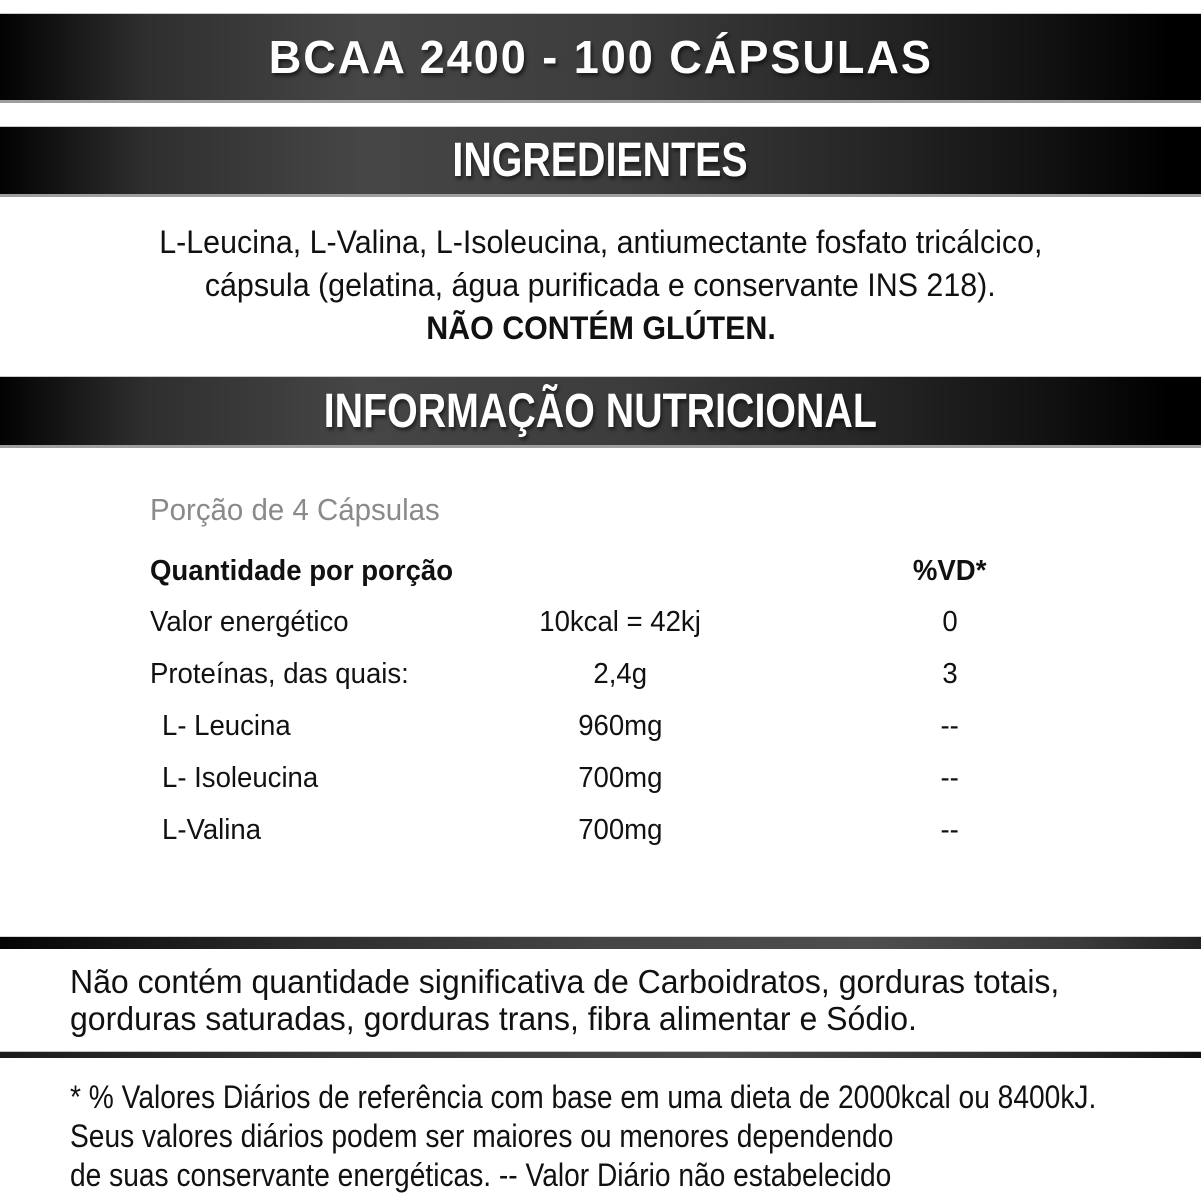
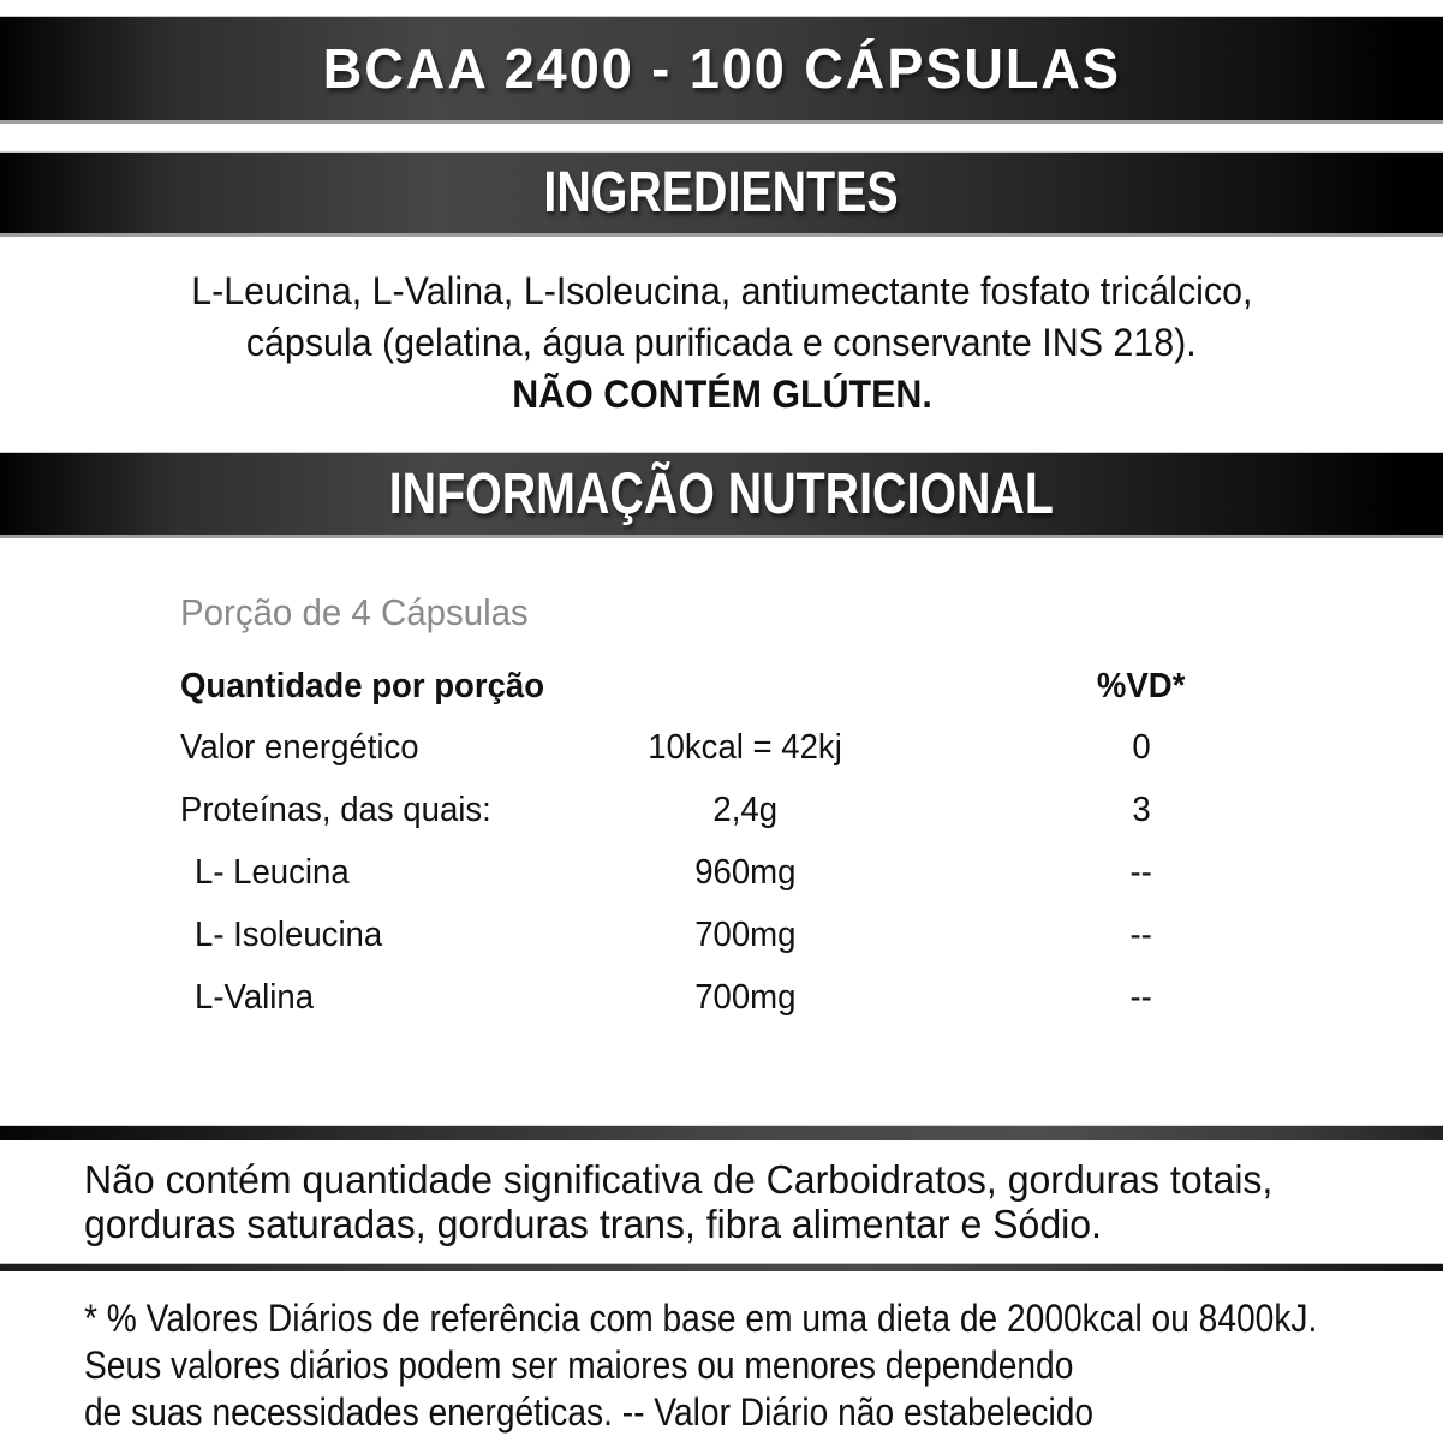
  BCAA 2400 - 100 CÁPSULAS
  INGREDIENTES
  L-Leucina, L-Valina, L-Isoleucina, antiumectante fosfato tricálcico,
  cápsula (gelatina, água purificada e conservante INS 218).
  NÃO CONTÉM GLÚTEN.
  INFORMAÇÃO NUTRICIONAL
  Porção de 4 Cápsulas
  Quantidade por porção
  %VD*
  Valor energético
  10kcal = 42kj
  0
  Proteínas, das quais:
  2,4g
  3
  L- Leucina
  960mg
  --
  L- Isoleucina
  700mg
  --
  L-Valina
  700mg
  --
  Não contém quantidade significativa de Carboidratos, gorduras totais,
  gorduras saturadas, gorduras trans, fibra alimentar e Sódio.
  * % Valores Diários de referência com base em uma dieta de 2000kcal ou 8400kJ.
  Seus valores diários podem ser maiores ou menores dependendo
- de suas conservante energéticas. -- Valor Diário não estabelecido
+ de suas necessidades energéticas. -- Valor Diário não estabelecido
